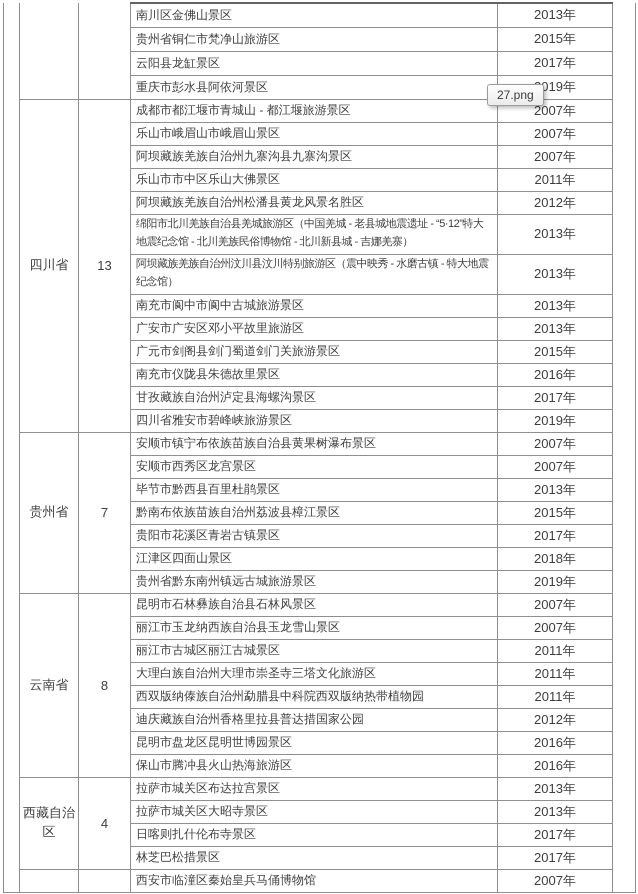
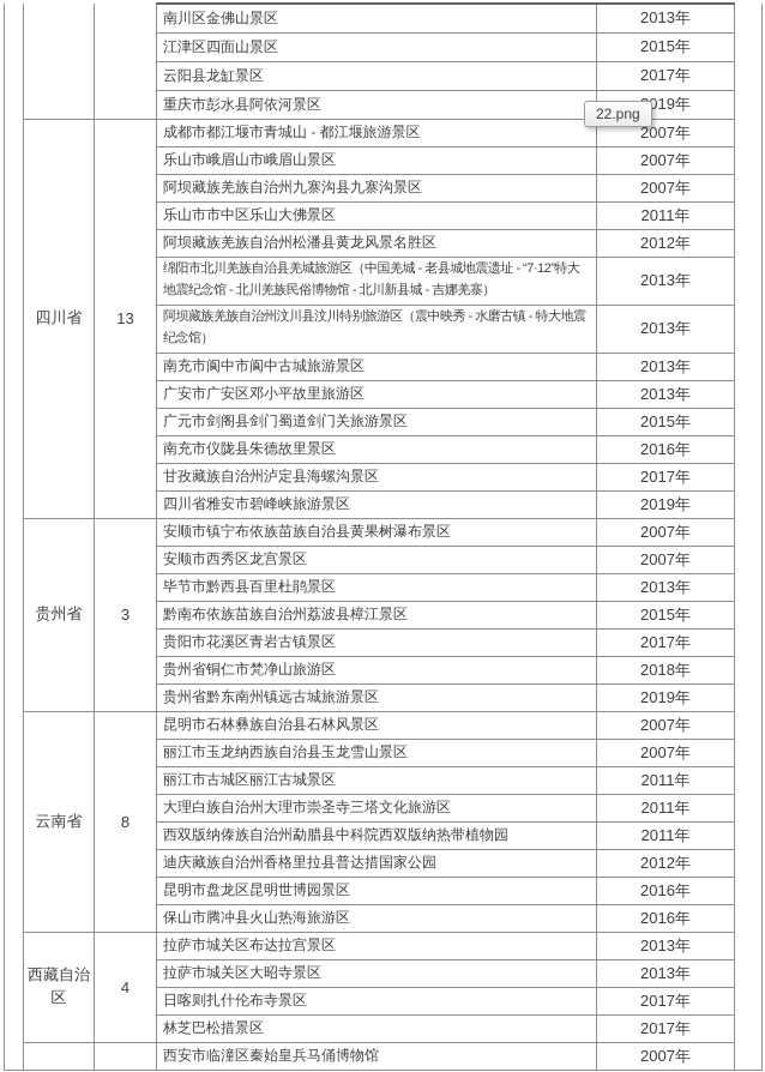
  			南川区金佛山景区	2013年
- 贵州省铜仁市梵净山旅游区	2015年
+ 江津区四面山景区	2015年
  云阳县龙缸景区	2017年
  重庆市彭水县阿依河景区	019年
  四川省	13	成都市都江堰市青城山 - 都江堰旅游景区	2007年
  乐山市峨眉山市峨眉山景区	2007年
  阿坝藏族羌族自治州九寨沟县九寨沟景区	2007年
  乐山市市中区乐山大佛景区	2011年
  阿坝藏族羌族自治州松潘县黄龙风景名胜区	2012年
- 绵阳市北川羌族自治县羌城旅游区（中国羌城 - 老县城地震遗址 - “5·12”特大地震纪念馆 - 北川羌族民俗博物馆 - 北川新县城 - 吉娜羌寨）	2013年
+ 绵阳市北川羌族自治县羌城旅游区（中国羌城 - 老县城地震遗址 - “7·12”特大地震纪念馆 - 北川羌族民俗博物馆 - 北川新县城 - 吉娜羌寨）	2013年
  阿坝藏族羌族自治州汶川县汶川特别旅游区（震中映秀 - 水磨古镇 - 特大地震纪念馆）	2013年
  南充市阆中市阆中古城旅游景区	2013年
  广安市广安区邓小平故里旅游区	2013年
  广元市剑阁县剑门蜀道剑门关旅游景区	2015年
  南充市仪陇县朱德故里景区	2016年
  甘孜藏族自治州泸定县海螺沟景区	2017年
  四川省雅安市碧峰峡旅游景区	2019年
- 贵州省	7	安顺市镇宁布依族苗族自治县黄果树瀑布景区	2007年
+ 贵州省	3	安顺市镇宁布依族苗族自治县黄果树瀑布景区	2007年
  安顺市西秀区龙宫景区	2007年
  毕节市黔西县百里杜鹃景区	2013年
  黔南布依族苗族自治州荔波县樟江景区	2015年
  贵阳市花溪区青岩古镇景区	2017年
- 江津区四面山景区	2018年
+ 贵州省铜仁市梵净山旅游区	2018年
  贵州省黔东南州镇远古城旅游景区	2019年
  云南省	8	昆明市石林彝族自治县石林风景区	2007年
  丽江市玉龙纳西族自治县玉龙雪山景区	2007年
  丽江市古城区丽江古城景区	2011年
  大理白族自治州大理市崇圣寺三塔文化旅游区	2011年
  西双版纳傣族自治州勐腊县中科院西双版纳热带植物园	2011年
  迪庆藏族自治州香格里拉县普达措国家公园	2012年
  昆明市盘龙区昆明世博园景区	2016年
  保山市腾冲县火山热海旅游区	2016年
  西藏自治区	4	拉萨市城关区布达拉宫景区	2013年
  拉萨市城关区大昭寺景区	2013年
  日喀则扎什伦布寺景区	2017年
  林芝巴松措景区	2017年
  		西安市临潼区秦始皇兵马俑博物馆	2007年
- 27.png
+ 22.png
